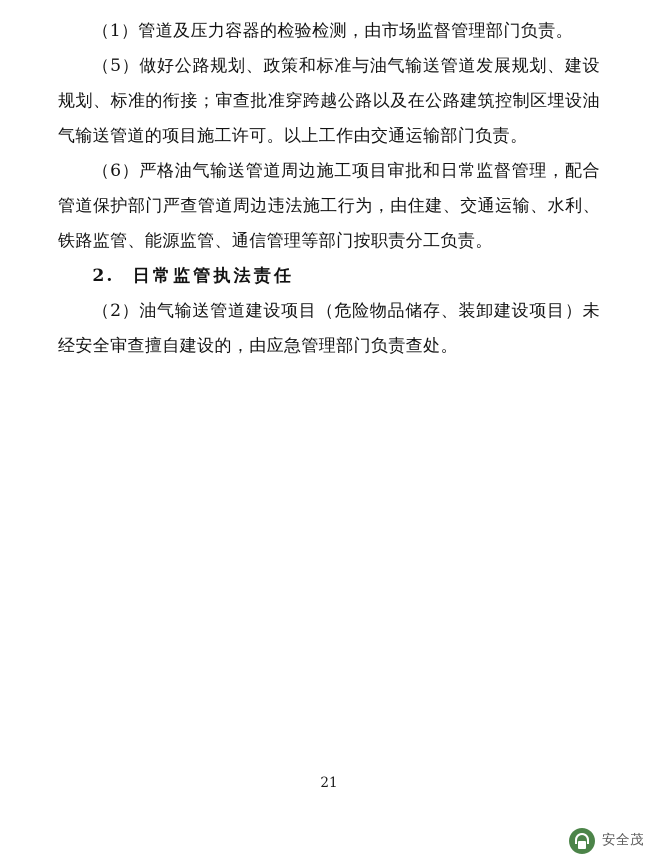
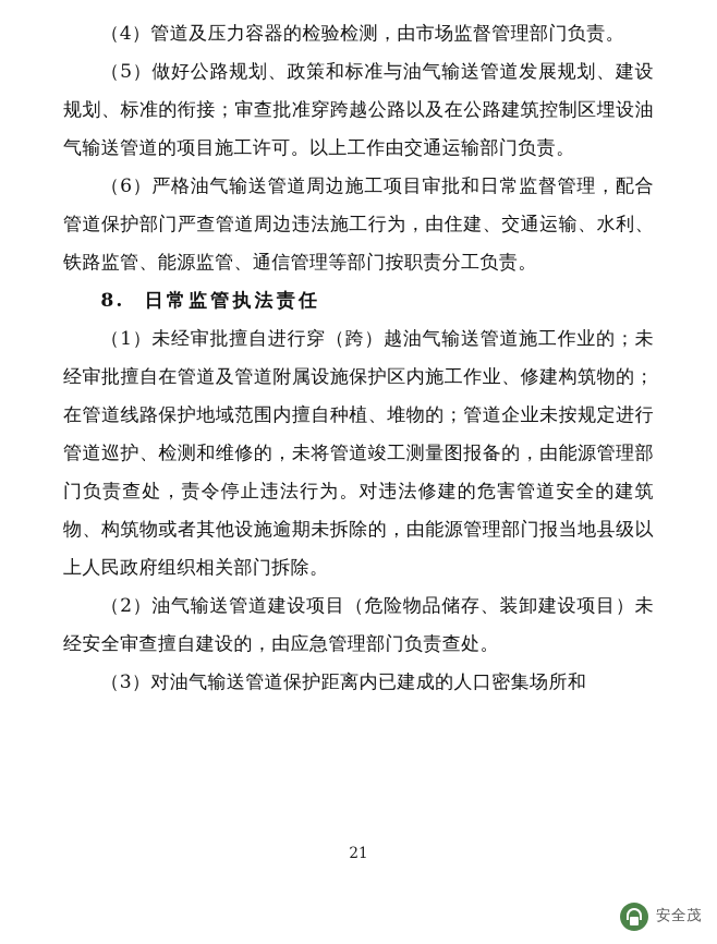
- （1）管道及压力容器的检验检测，由市场监督管理部门负责。
+ （4）管道及压力容器的检验检测，由市场监督管理部门负责。
  （5）做好公路规划、政策和标准与油气输送管道发展规划、建设规划、标准的衔接；审查批准穿跨越公路以及在公路建筑控制区埋设油气输送管道的项目施工许可。以上工作由交通运输部门负责。
  （6）严格油气输送管道周边施工项目审批和日常监督管理，配合管道保护部门严查管道周边违法施工行为，由住建、交通运输、水利、铁路监管、能源监管、通信管理等部门按职责分工负责。
- 2. 日常监管执法责任
+ 8. 日常监管执法责任
+ （1）未经审批擅自进行穿（跨）越油气输送管道施工作业的；未经审批擅自在管道及管道附属设施保护区内施工作业、修建构筑物的；在管道线路保护地域范围内擅自种植、堆物的；管道企业未按规定进行管道巡护、检测和维修的，未将管道竣工测量图报备的，由能源管理部门负责查处，责令停止违法行为。对违法修建的危害管道安全的建筑物、构筑物或者其他设施逾期未拆除的，由能源管理部门报当地县级以上人民政府组织相关部门拆除。
  （2）油气输送管道建设项目（危险物品储存、装卸建设项目）未经安全审查擅自建设的，由应急管理部门负责查处。
+ （3）对油气输送管道保护距离内已建成的人口密集场所和
  21
  安全茂
